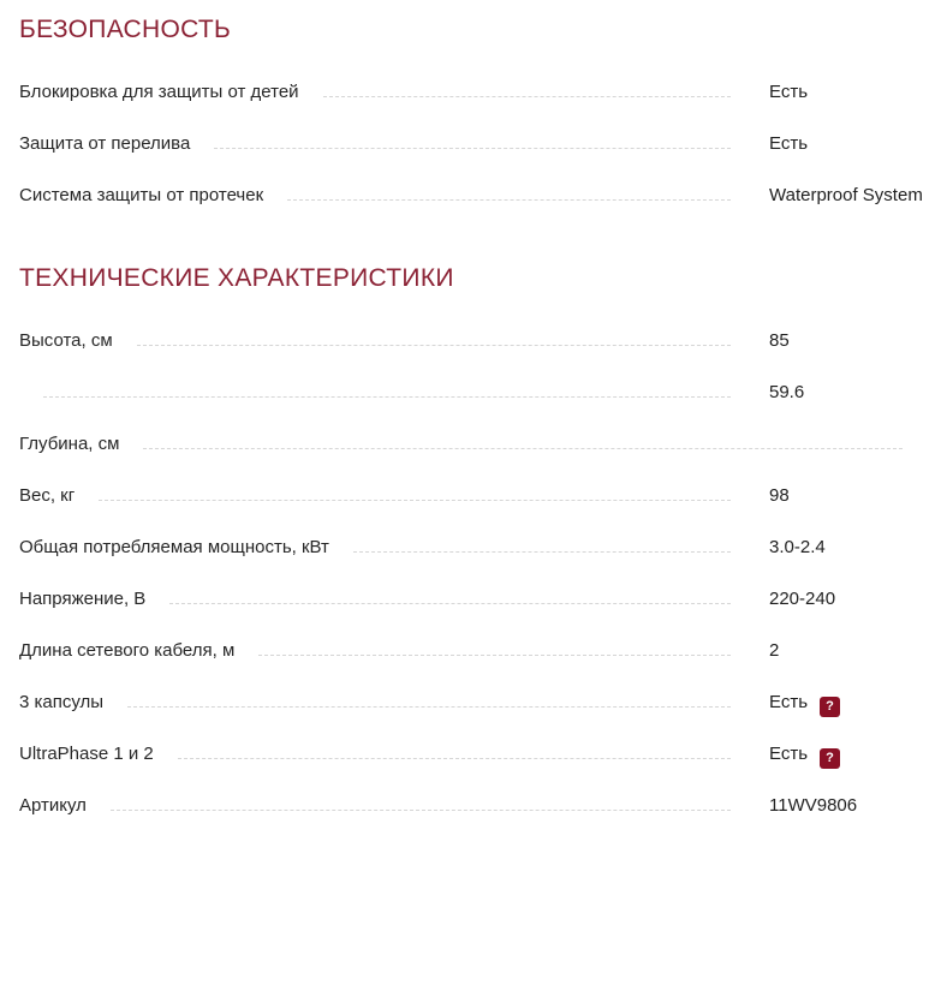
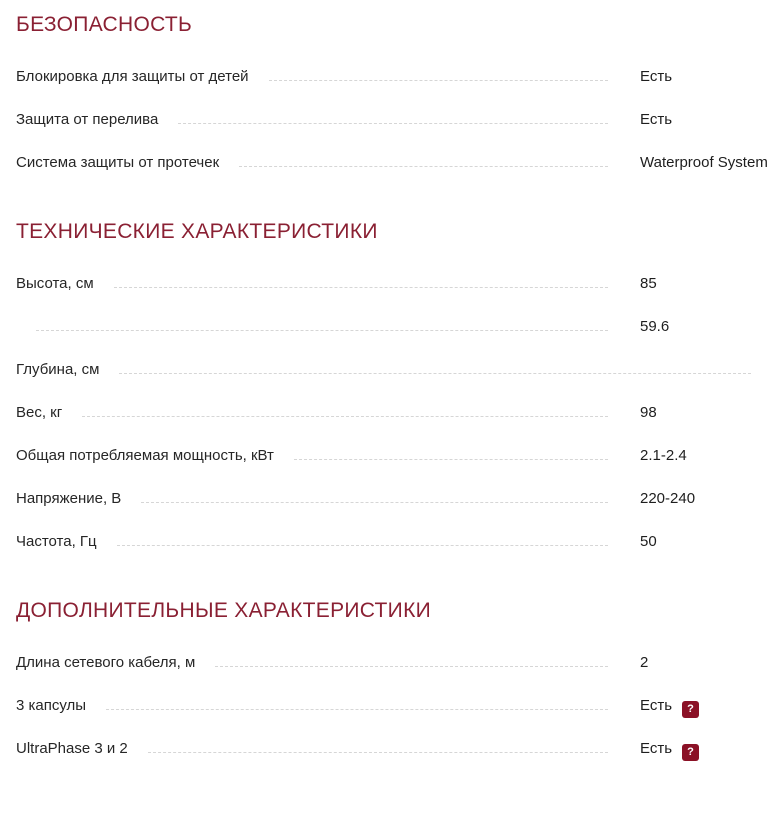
  БЕЗОПАСНОСТЬ
  Блокировка для защиты от детей
  Есть
  Защита от перелива
  Есть
  Система защиты от протечек
  Waterproof System
  ТЕХНИЧЕСКИЕ ХАРАКТЕРИСТИКИ
  Высота, см
  85
  59.6
  Глубина, см
  Вес, кг
  98
  Общая потребляемая мощность, кВт
- 3.0-2.4
+ 2.1-2.4
  Напряжение, В
  220-240
+ Частота, Гц
+ 50
+ ДОПОЛНИТЕЛЬНЫЕ ХАРАКТЕРИСТИКИ
  Длина сетевого кабеля, м
  2
  3 капсулы
  Есть ?
- UltraPhase 1 и 2
+ UltraPhase 3 и 2
  Есть ?
- Артикул
- 11WV9806
